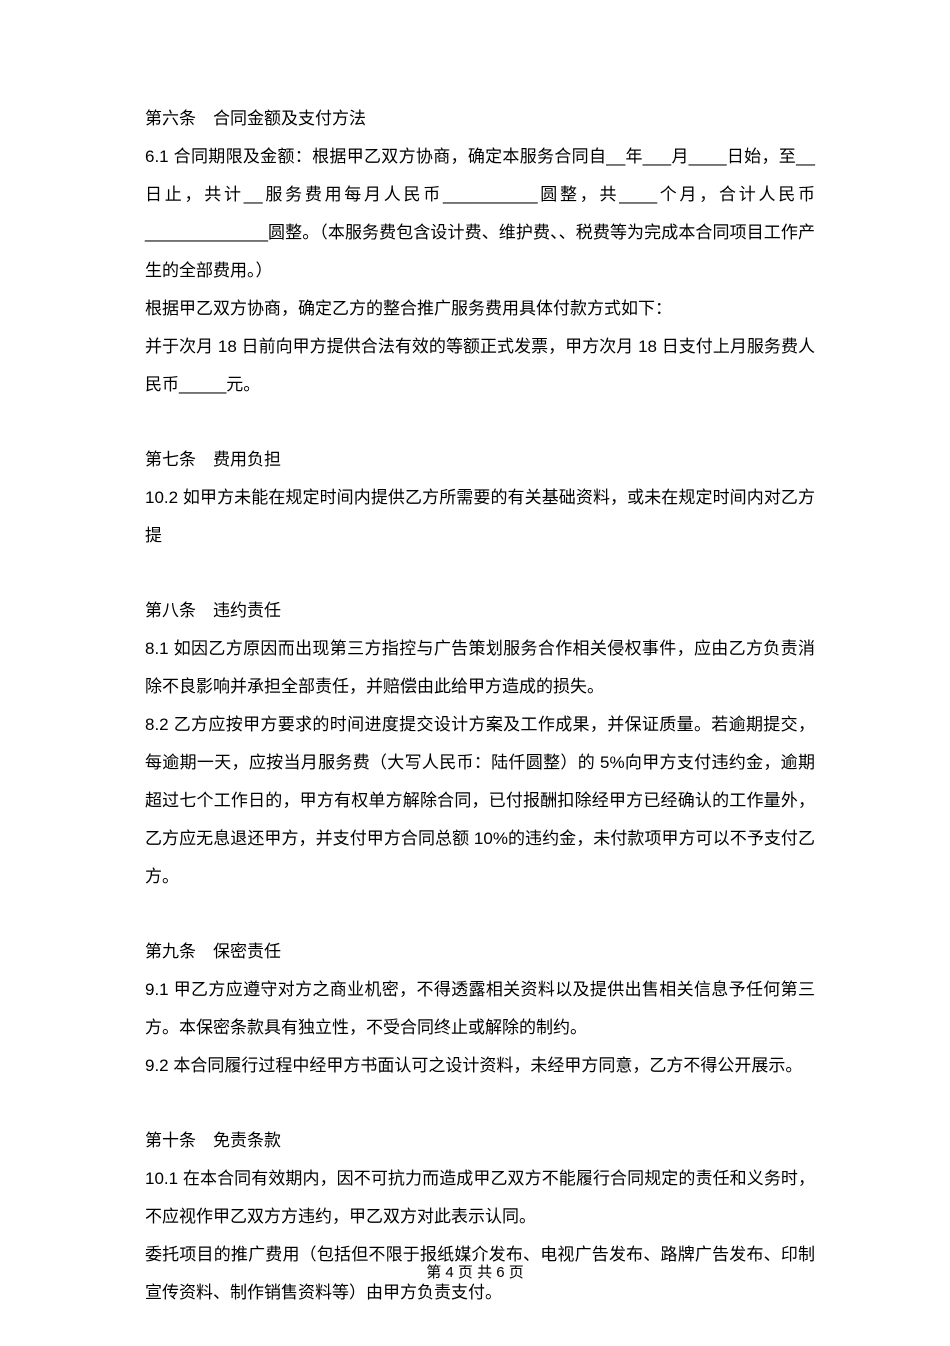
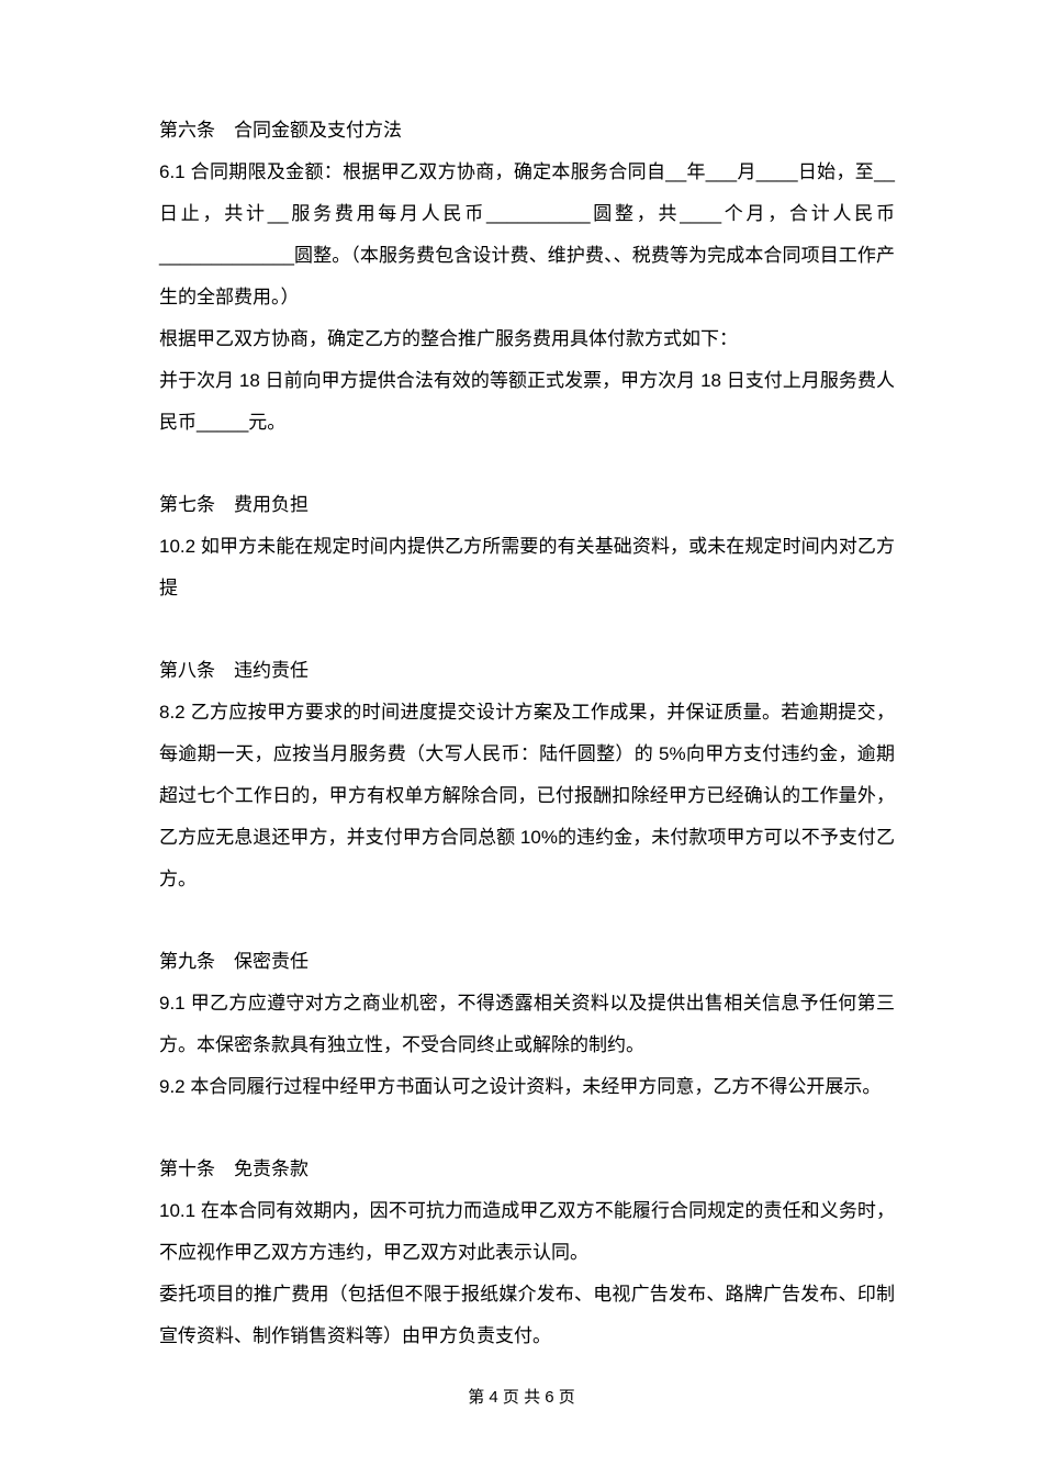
  第六条 合同金额及支付方法
  6.1 合同期限及金额：根据甲乙双方协商，确定本服务合同自__年___月____日始，至__日止，共计__服务费用每月人民币__________圆整，共____个月，合计人民币_____________圆整。（本服务费包含设计费、维护费、、税费等为完成本合同项目工作产生的全部费用。）
  根据甲乙双方协商，确定乙方的整合推广服务费用具体付款方式如下：
  并于次月 18 日前向甲方提供合法有效的等额正式发票，甲方次月 18 日支付上月服务费人民币_____元。
  第七条 费用负担
  10.2 如甲方未能在规定时间内提供乙方所需要的有关基础资料，或未在规定时间内对乙方提
  第八条 违约责任
- 8.1 如因乙方原因而出现第三方指控与广告策划服务合作相关侵权事件，应由乙方负责消除不良影响并承担全部责任，并赔偿由此给甲方造成的损失。
  8.2 乙方应按甲方要求的时间进度提交设计方案及工作成果，并保证质量。若逾期提交，每逾期一天，应按当月服务费（大写人民币：陆仟圆整）的 5%向甲方支付违约金，逾期超过七个工作日的，甲方有权单方解除合同，已付报酬扣除经甲方已经确认的工作量外，乙方应无息退还甲方，并支付甲方合同总额 10%的违约金，未付款项甲方可以不予支付乙方。
  第九条 保密责任
  9.1 甲乙方应遵守对方之商业机密，不得透露相关资料以及提供出售相关信息予任何第三方。本保密条款具有独立性，不受合同终止或解除的制约。
  9.2 本合同履行过程中经甲方书面认可之设计资料，未经甲方同意，乙方不得公开展示。
  第十条 免责条款
  10.1 在本合同有效期内，因不可抗力而造成甲乙双方不能履行合同规定的责任和义务时，不应视作甲乙双方方违约，甲乙双方对此表示认同。
  委托项目的推广费用（包括但不限于报纸媒介发布、电视广告发布、路牌广告发布、印制宣传资料、制作销售资料等）由甲方负责支付。
  第 4 页 共 6 页
